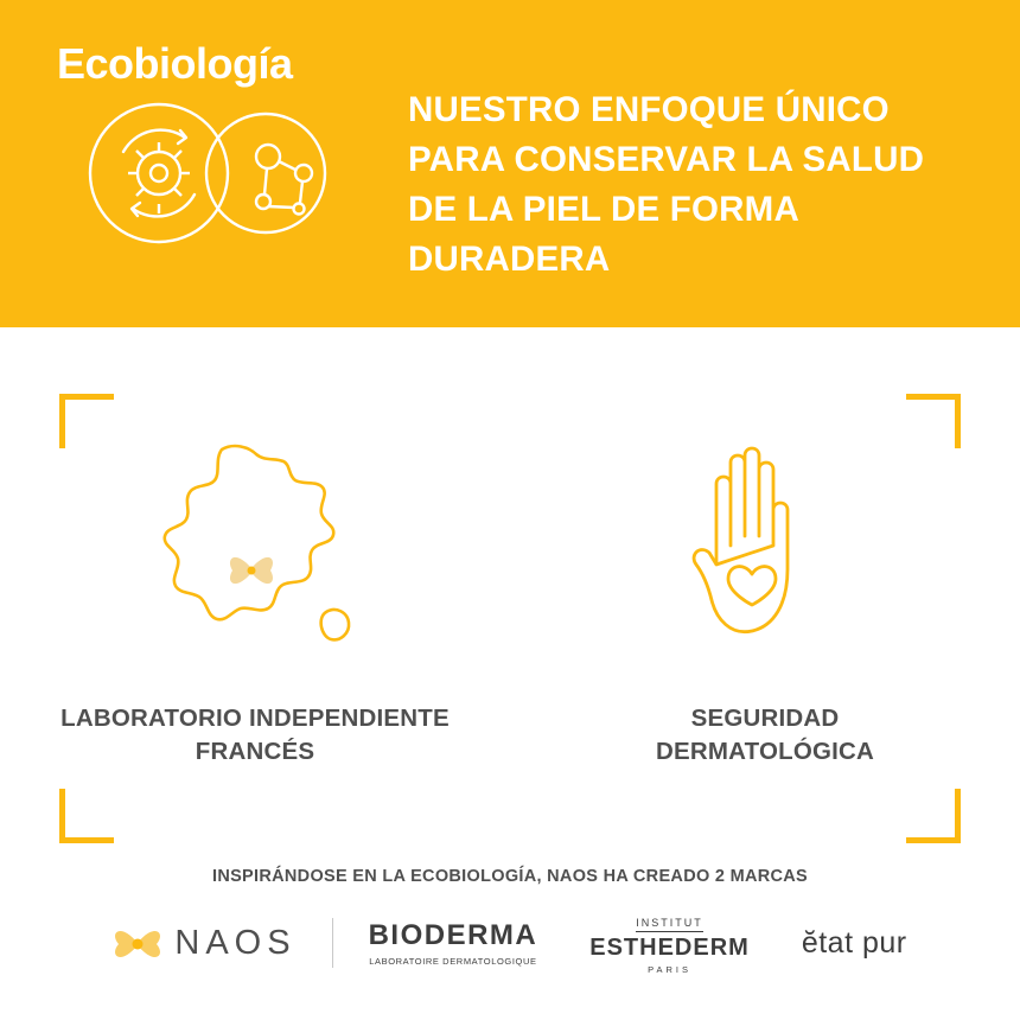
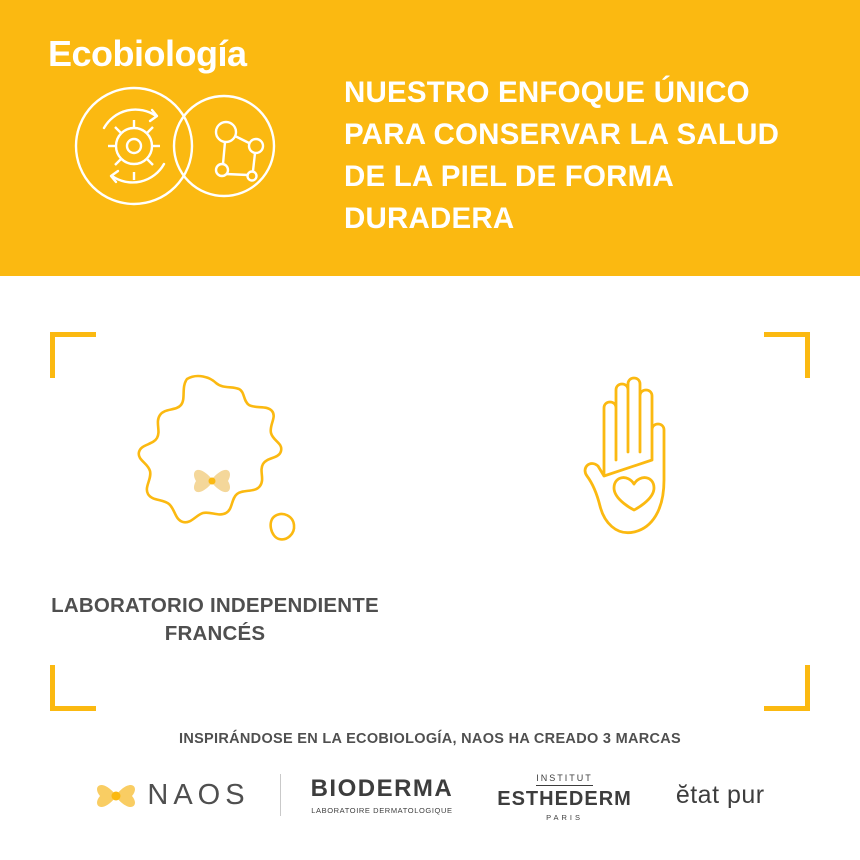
  Ecobiología
  NUESTRO ENFOQUE ÚNICO
  PARA CONSERVAR LA SALUD
  DE LA PIEL DE FORMA
  DURADERA
  LABORATORIO INDEPENDIENTE
  FRANCÉS
- SEGURIDAD
- DERMATOLÓGICA
- INSPIRÁNDOSE EN LA ECOBIOLOGÍA, NAOS HA CREADO 2 MARCAS
+ INSPIRÁNDOSE EN LA ECOBIOLOGÍA, NAOS HA CREADO 3 MARCAS
  NAOS
  BIODERMA
  LABORATOIRE DERMATOLOGIQUE
  INSTITUT
  ESTHEDERM
  PARIS
  ĕtat pur
